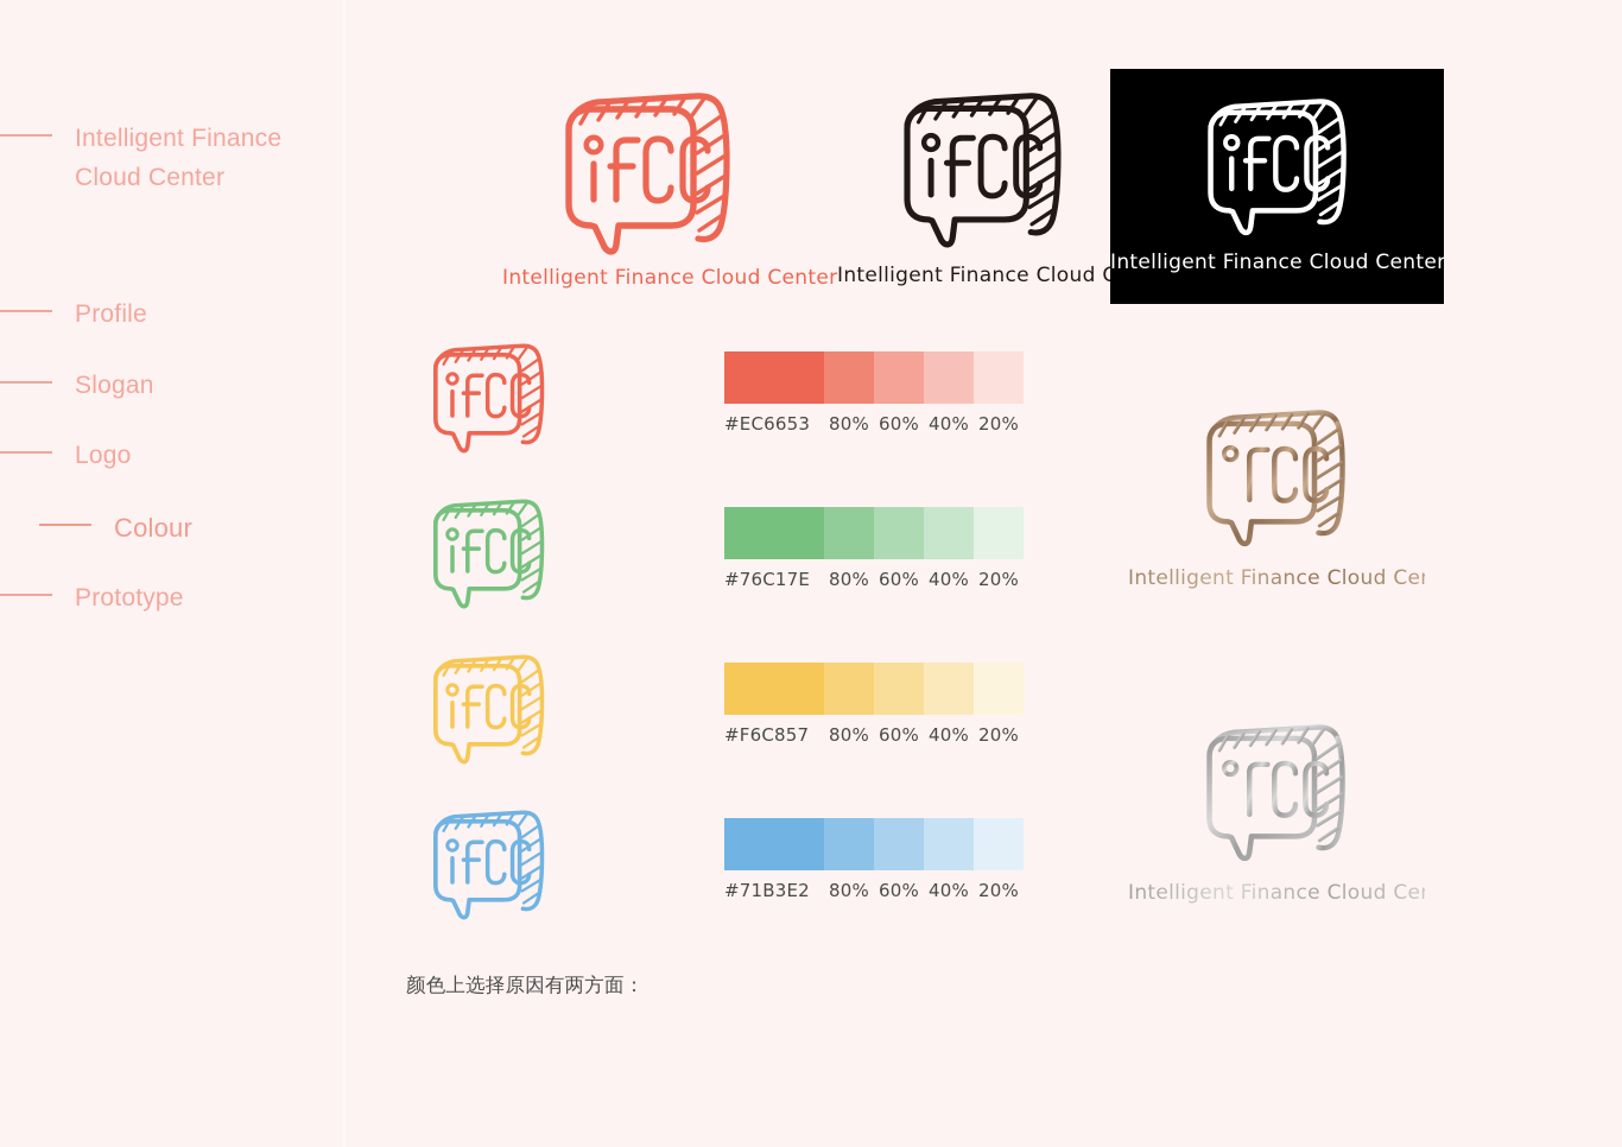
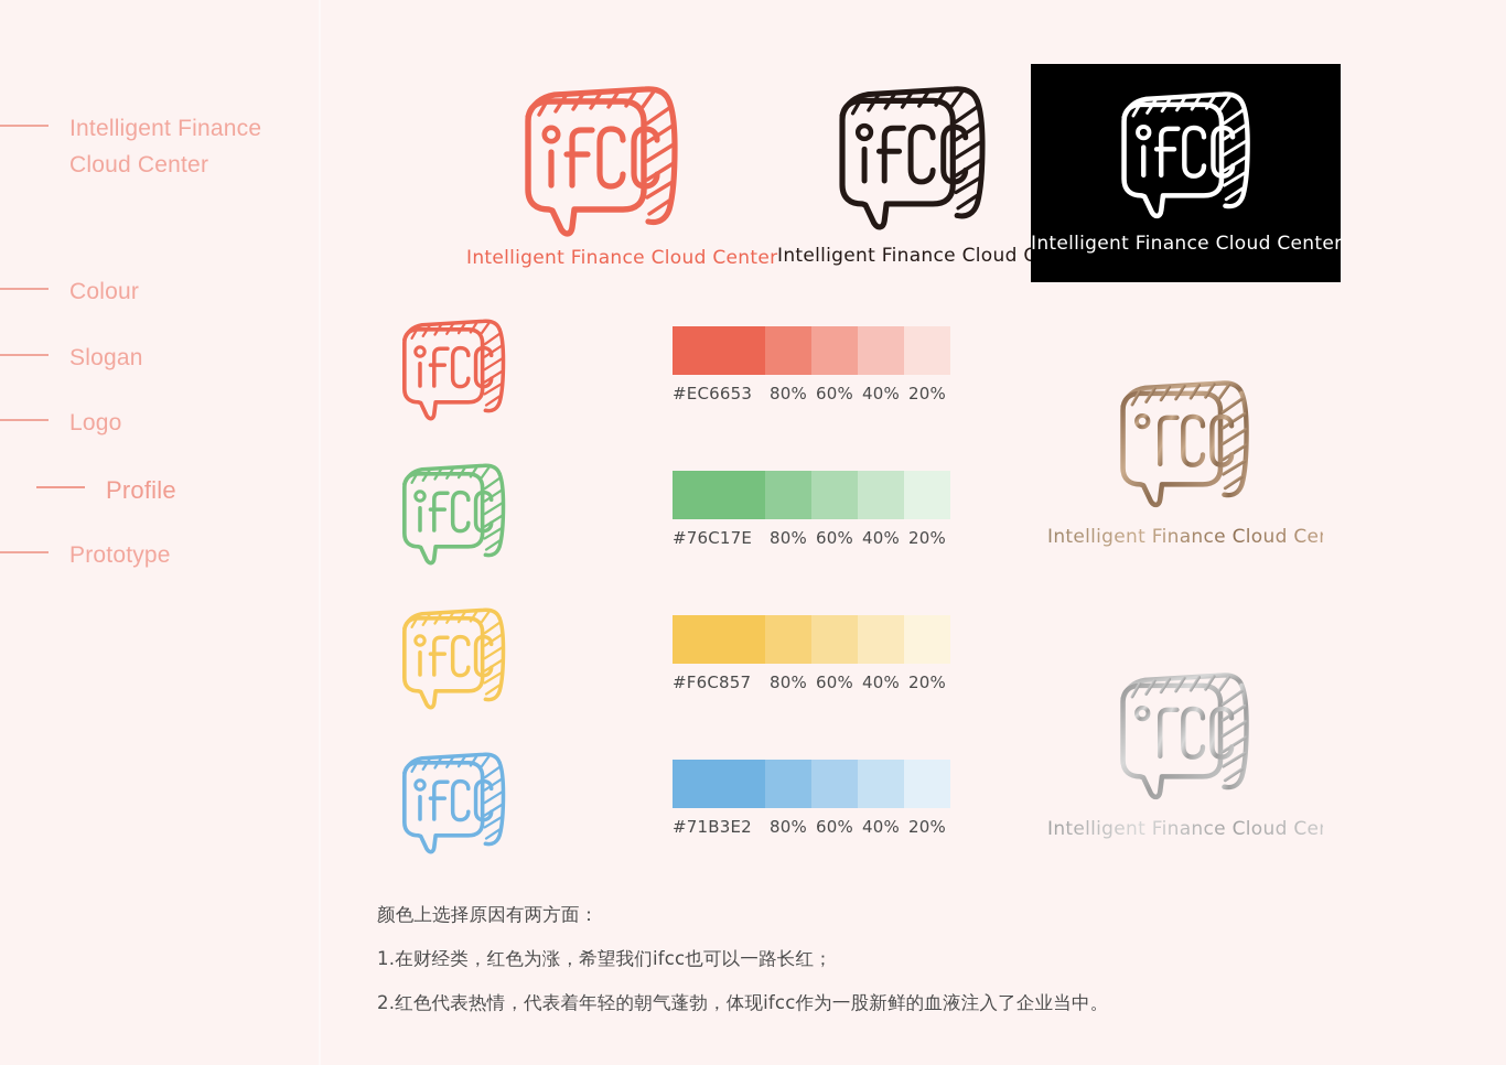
  Intelligent Finance Cloud Center
- Profile
+ Colour
  Slogan
  Logo
- Colour
+ Profile
  Prototype
  Intelligent Finance Cloud Center
  Intelligent Finance Cloud
  Intelligent Finance Cloud Center
  Intelligent Finance Cloud Center
  Intelligent Finance Cloud Center
  #EC6653
  80%
  60%
  40%
  20%
  #76C17E
  80%
  60%
  40%
  20%
  #F6C857
  80%
  60%
  40%
  20%
  #71B3E2
  80%
  60%
  40%
  20%
  颜色上选择原因有两方面：
+ 1.在财经类，红色为涨，希望我们ifcc也可以一路长红；
+ 2.红色代表热情，代表着年轻的朝气蓬勃，体现ifcc作为一股新鲜的血液注入了企业当中。
